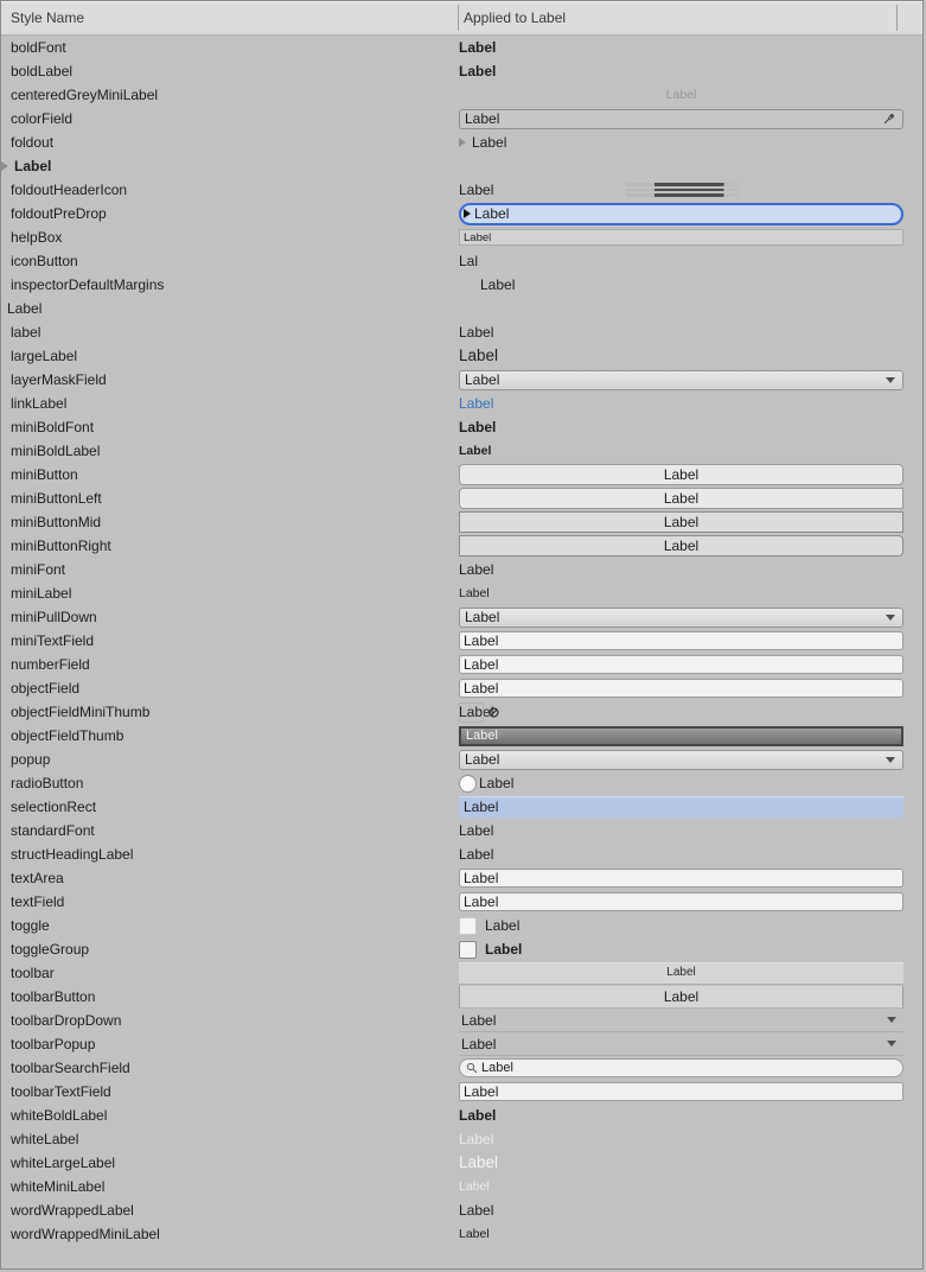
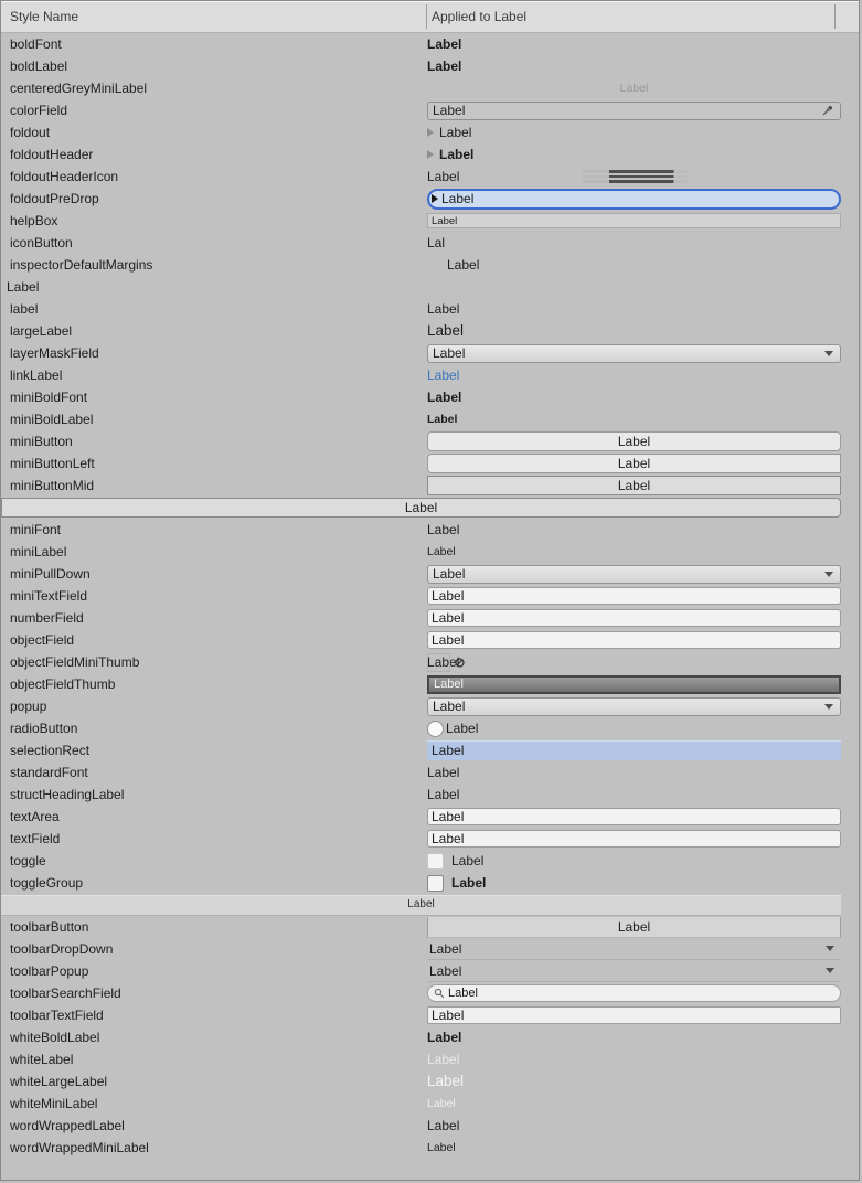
  Style Name
  Applied to Label
  boldFont
  Label
  boldLabel
  Label
  centeredGreyMiniLabel
  Label
  colorField
  Label
  foldout
  Label
+ foldoutHeader
  Label
  foldoutHeaderIcon
  Label
  foldoutPreDrop
  Label
  helpBox
  Label
  iconButton
  Lal
  inspectorDefaultMargins
  Label
  Label
  label
  Label
  largeLabel
  Label
  layerMaskField
  Label
  linkLabel
  Label
  miniBoldFont
  Label
  miniBoldLabel
  Label
  miniButton
  Label
  miniButtonLeft
  Label
  miniButtonMid
  Label
- miniButtonRight
  Label
  miniFont
  Label
  miniLabel
  Label
  miniPullDown
  Label
  miniTextField
  Label
  numberField
  Label
  objectField
  Label
  objectFieldMiniThumb
  Label
  objectFieldThumb
  Label
  popup
  Label
  radioButton
  Label
  selectionRect
  Label
  standardFont
  Label
  structHeadingLabel
  Label
  textArea
  Label
  textField
  Label
  toggle
  Label
  toggleGroup
  Label
- toolbar
  Label
  toolbarButton
  Label
  toolbarDropDown
  Label
  toolbarPopup
  Label
  toolbarSearchField
  Label
  toolbarTextField
  Label
  whiteBoldLabel
  Label
  whiteLabel
  Label
  whiteLargeLabel
  Label
  whiteMiniLabel
  Label
  wordWrappedLabel
  Label
  wordWrappedMiniLabel
  Label
